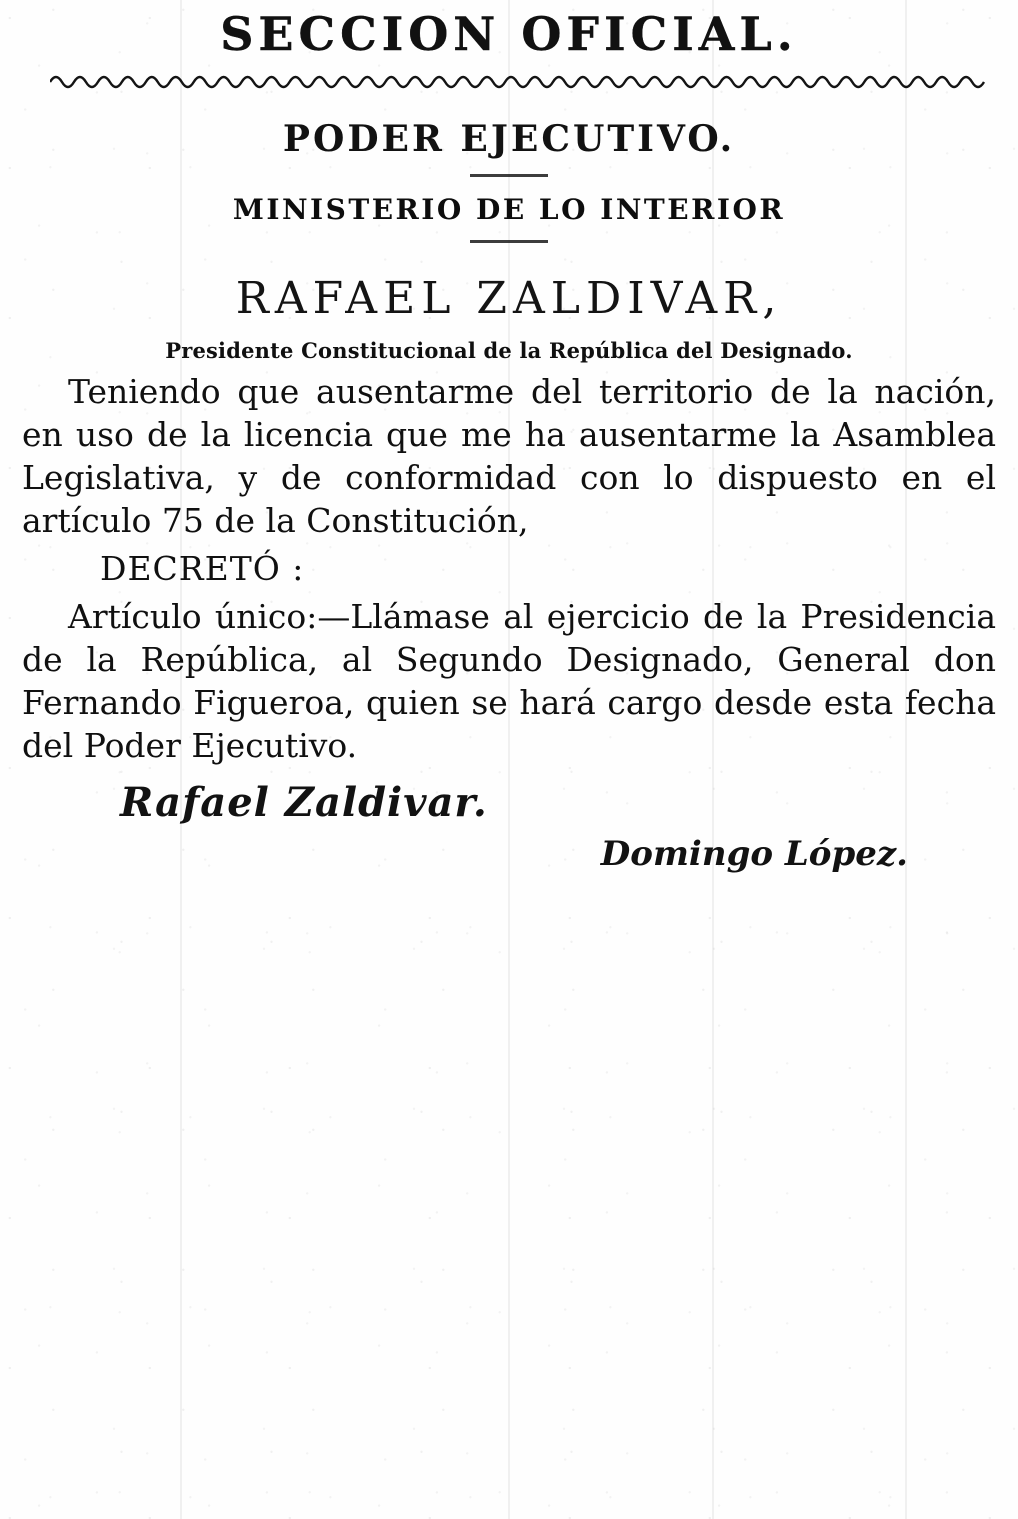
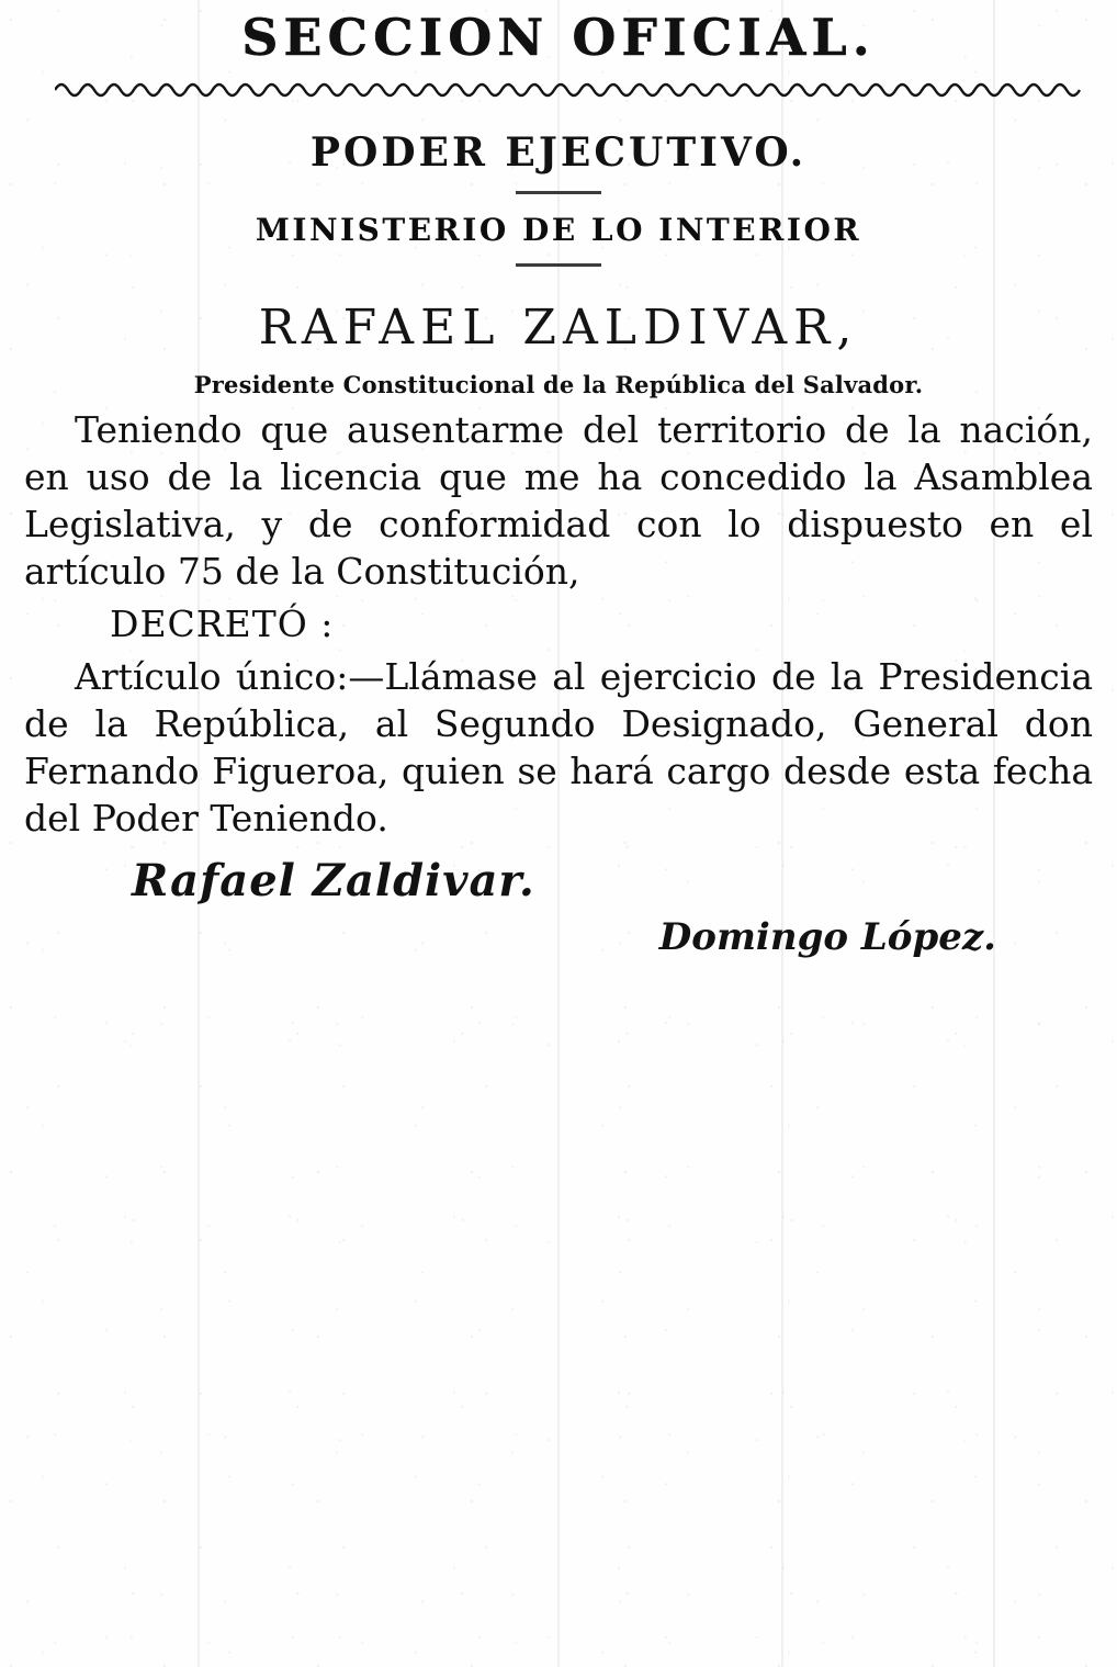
  SECCION OFICIAL.
  PODER EJECUTIVO.
  MINISTERIO DE LO INTERIOR
  RAFAEL ZALDIVAR,
- Presidente Constitucional de la República del Designado.
+ Presidente Constitucional de la República del Salvador.
- Teniendo que ausentarme del territorio de la nación, en uso de la licencia que me ha ausentarme la Asamblea Legislativa, y de conformidad con lo dispuesto en el artículo 75 de la Constitución,
+ Teniendo que ausentarme del territorio de la nación, en uso de la licencia que me ha concedido la Asamblea Legislativa, y de conformidad con lo dispuesto en el artículo 75 de la Constitución,
  DECRETÓ :
- Artículo único:—Llámase al ejercicio de la Presidencia de la República, al Segundo Designado, General don Fernando Figueroa, quien se hará cargo desde esta fecha del Poder Ejecutivo.
+ Artículo único:—Llámase al ejercicio de la Presidencia de la República, al Segundo Designado, General don Fernando Figueroa, quien se hará cargo desde esta fecha del Poder Teniendo.
  Rafael Zaldivar.
  Domingo López.
